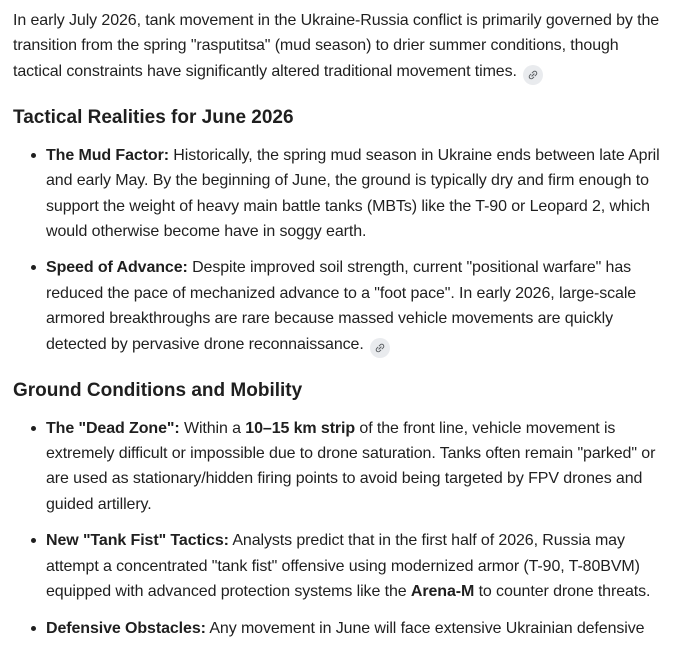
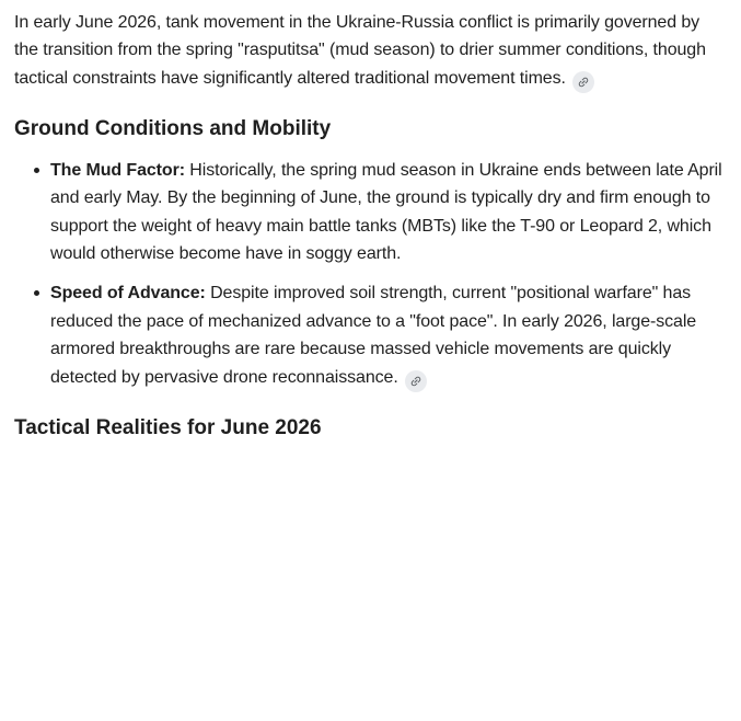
- In early July 2026, tank movement in the Ukraine-Russia conflict is primarily governed by the transition from the spring "rasputitsa" (mud season) to drier summer conditions, though tactical constraints have significantly altered traditional movement times.
+ In early June 2026, tank movement in the Ukraine-Russia conflict is primarily governed by the transition from the spring "rasputitsa" (mud season) to drier summer conditions, though tactical constraints have significantly altered traditional movement times.
- Tactical Realities for June 2026
+ Ground Conditions and Mobility
  The Mud Factor: Historically, the spring mud season in Ukraine ends between late April and early May. By the beginning of June, the ground is typically dry and firm enough to support the weight of heavy main battle tanks (MBTs) like the T-90 or Leopard 2, which would otherwise become have in soggy earth.
  Speed of Advance: Despite improved soil strength, current "positional warfare" has reduced the pace of mechanized advance to a "foot pace". In early 2026, large-scale armored breakthroughs are rare because massed vehicle movements are quickly detected by pervasive drone reconnaissance.
- Ground Conditions and Mobility
+ Tactical Realities for June 2026
- The "Dead Zone": Within a 10–15 km strip of the front line, vehicle movement is extremely difficult or impossible due to drone saturation. Tanks often remain "parked" or are used as stationary/hidden firing points to avoid being targeted by FPV drones and guided artillery.
- New "Tank Fist" Tactics: Analysts predict that in the first half of 2026, Russia may attempt a concentrated "tank fist" offensive using modernized armor (T-90, T-80BVM) equipped with advanced protection systems like the Arena-M to counter drone threats.
- Defensive Obstacles: Any movement in June will face extensive Ukrainian defensive
